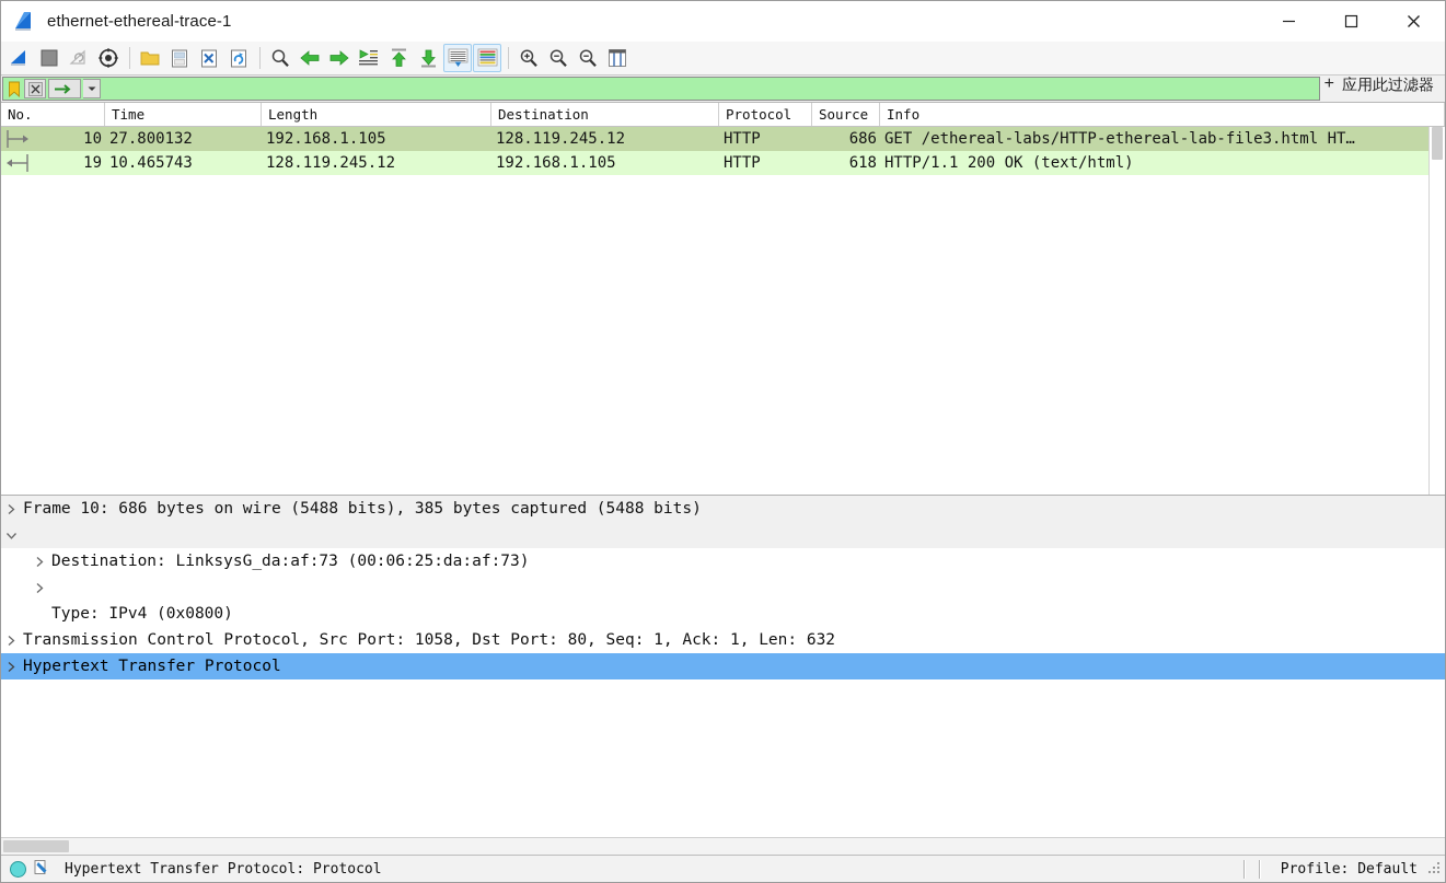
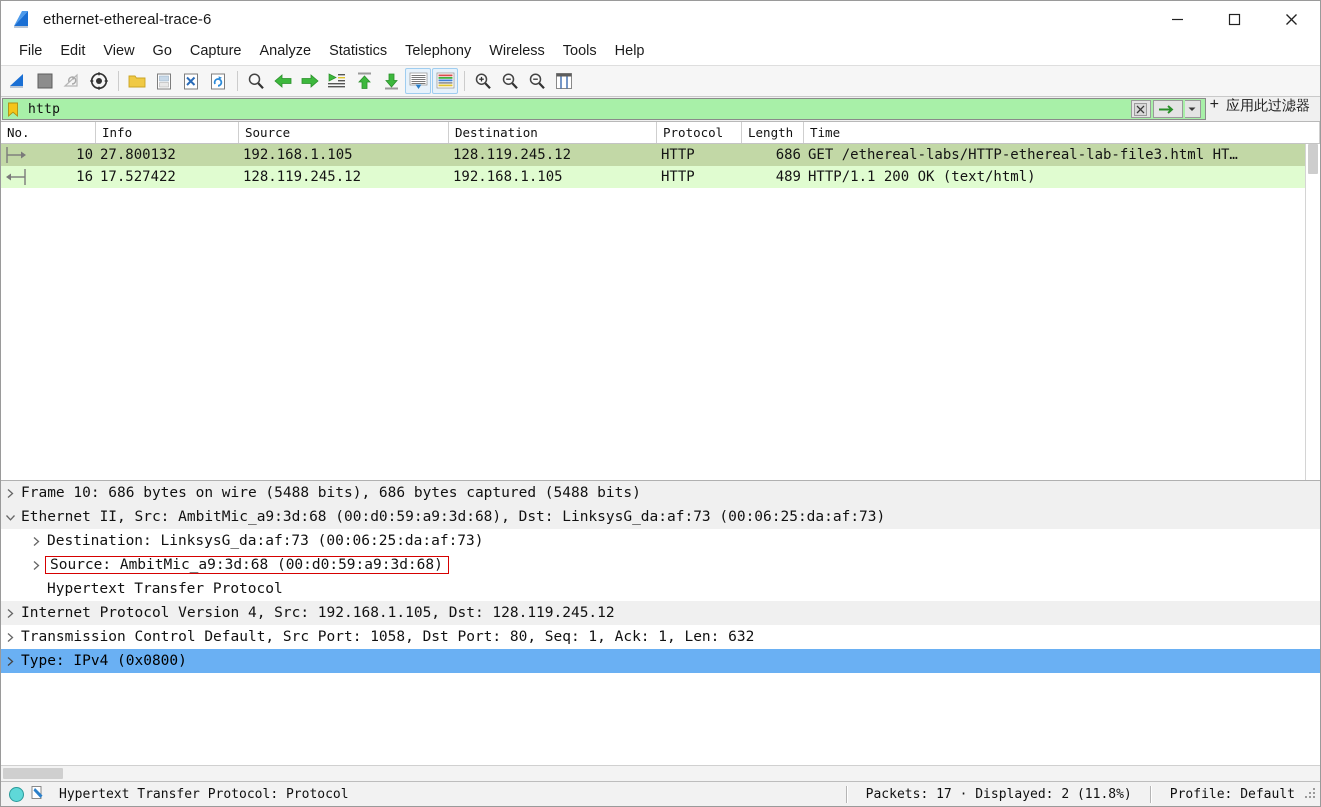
- ethernet-ethereal-trace-1
+ ethernet-ethereal-trace-6
+ File
+ Edit
+ View
+ Go
+ Capture
+ Analyze
+ Statistics
+ Telephony
+ Wireless
+ Tools
+ Help
+ http
  +
  应用此过滤器
  No.
- Time
+ Info
- Length
+ Source
  Destination
  Protocol
- Source
+ Length
- Info
+ Time
  10
  27.800132
  192.168.1.105
  128.119.245.12
  HTTP
  686
  GET /ethereal-labs/HTTP-ethereal-lab-file3.html HT…
- 19
+ 16
- 10.465743
+ 17.527422
  128.119.245.12
  192.168.1.105
  HTTP
- 618
+ 489
  HTTP/1.1 200 OK (text/html)
- Frame 10: 686 bytes on wire (5488 bits), 385 bytes captured (5488 bits)
+ Frame 10: 686 bytes on wire (5488 bits), 686 bytes captured (5488 bits)
+ Ethernet II, Src: AmbitMic_a9:3d:68 (00:d0:59:a9:3d:68), Dst: LinksysG_da:af:73 (00:06:25:da:af:73)
  Destination: LinksysG_da:af:73 (00:06:25:da:af:73)
+ Source: AmbitMic_a9:3d:68 (00:d0:59:a9:3d:68)
- Type: IPv4 (0x0800)
+ Hypertext Transfer Protocol
+ Internet Protocol Version 4, Src: 192.168.1.105, Dst: 128.119.245.12
- Transmission Control Protocol, Src Port: 1058, Dst Port: 80, Seq: 1, Ack: 1, Len: 632
+ Transmission Control Default, Src Port: 1058, Dst Port: 80, Seq: 1, Ack: 1, Len: 632
- Hypertext Transfer Protocol
+ Type: IPv4 (0x0800)
  Hypertext Transfer Protocol: Protocol
+ Packets: 17 · Displayed: 2 (11.8%)
  Profile: Default
